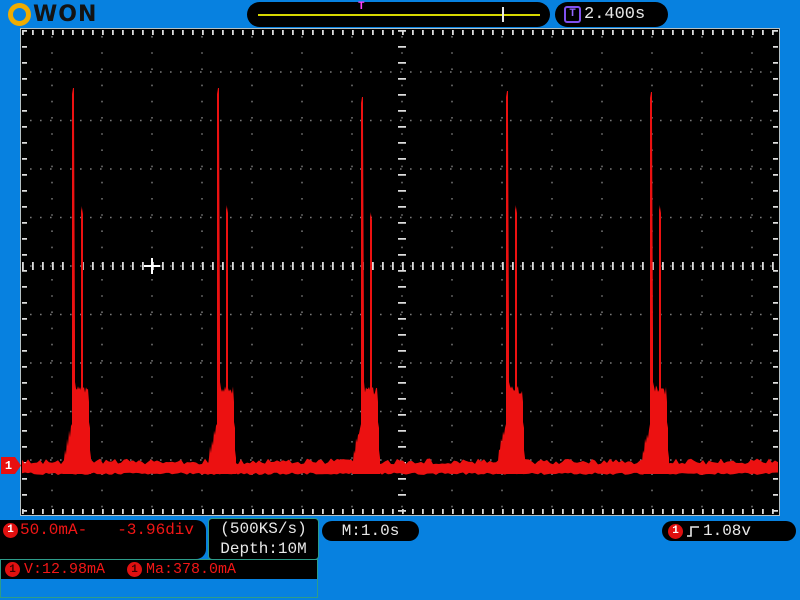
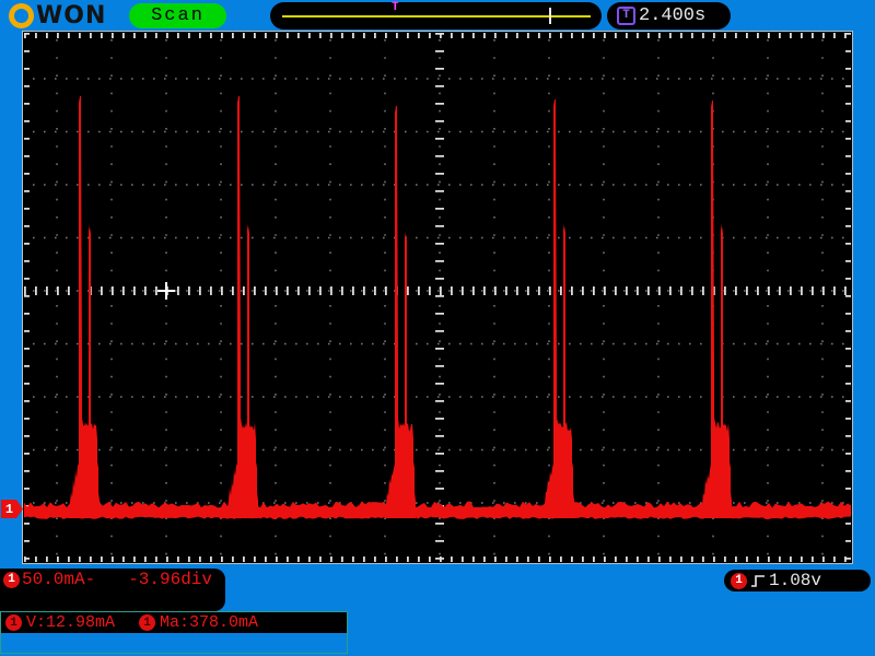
  WON
+ Scan
  T
  T
  2.400s
  1
  1
  50.0mA-
  -3.96div
- (500KS/s)
- Depth:10M
- M:1.0s
  1
  1.08v
  1
  V:12.98mA
  1
  Ma:378.0mA
